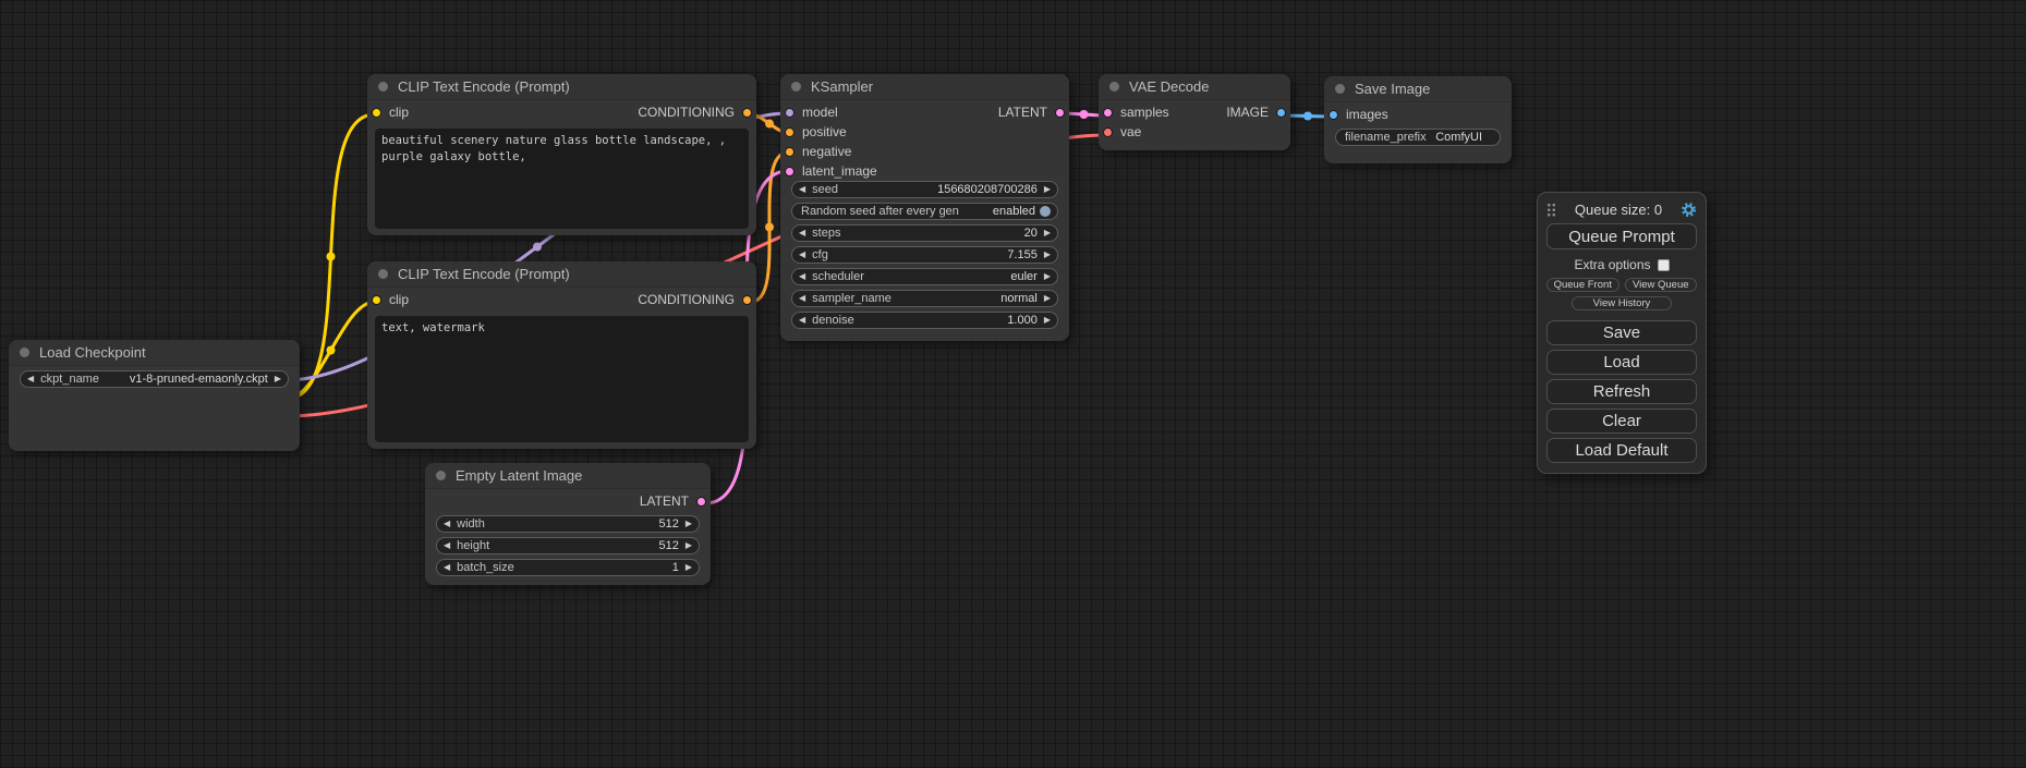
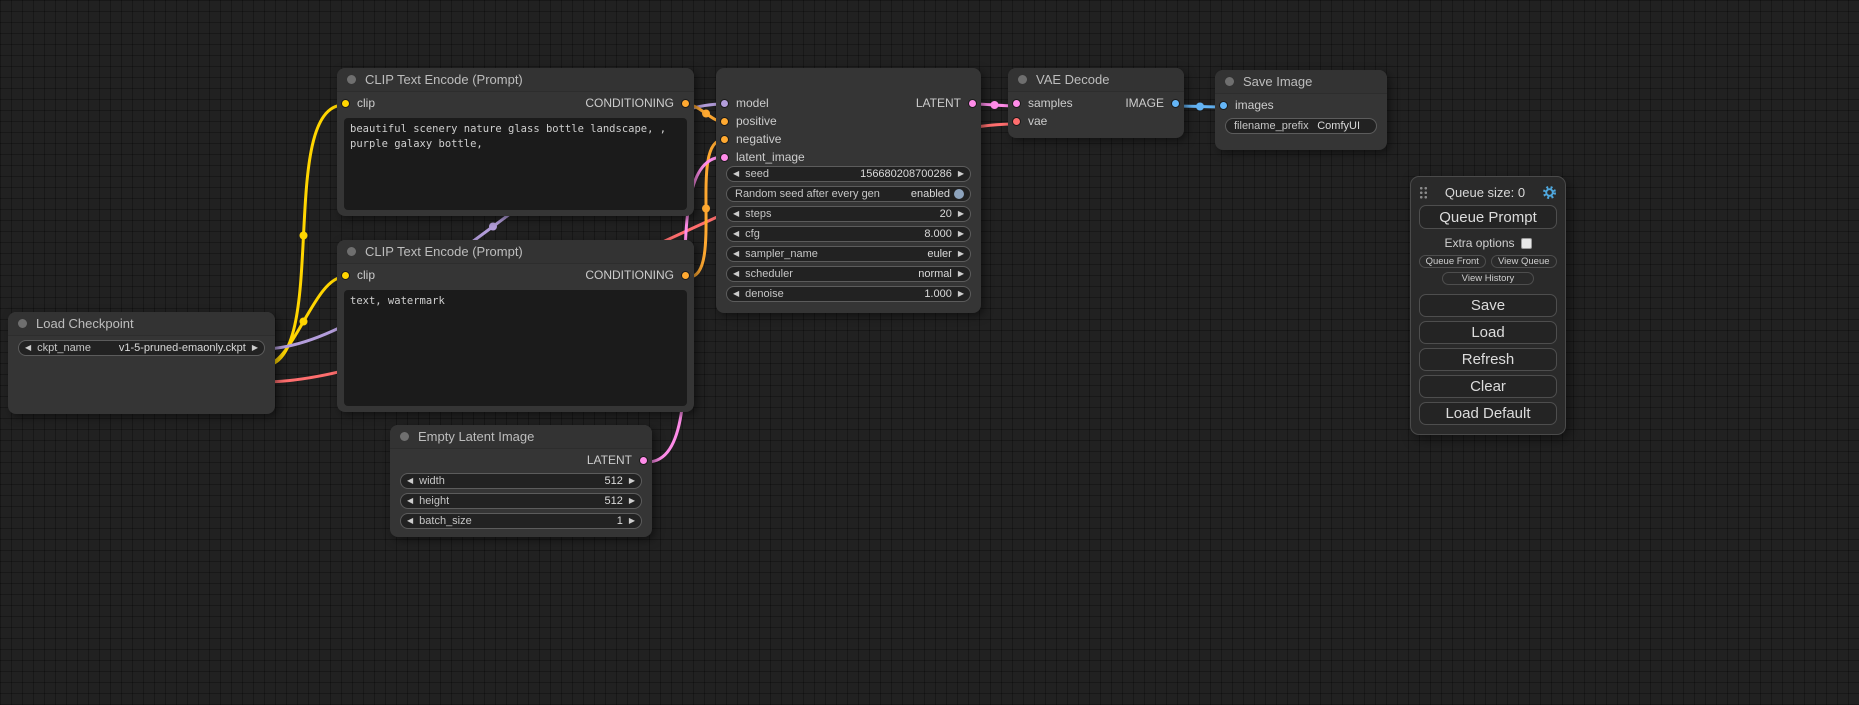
  Load Checkpoint
  ◀
  ckpt_name
- v1-8-pruned-emaonly.ckpt
+ v1-5-pruned-emaonly.ckpt
  ▶
  CLIP Text Encode (Prompt)
  clip
  CONDITIONING
  beautiful scenery nature glass bottle landscape, , purple galaxy bottle,
  CLIP Text Encode (Prompt)
  clip
  CONDITIONING
  text, watermark
  Empty Latent Image
  LATENT
  ◀
  width
  512
  ▶
  ◀
  height
  512
  ▶
  ◀
  batch_size
  1
  ▶
- KSampler
  model
  positive
  negative
  latent_image
  LATENT
  ◀
  seed
  156680208700286
  ▶
  Random seed after every gen
  enabled
  ◀
  steps
  20
  ▶
  ◀
  cfg
- 7.155
+ 8.000
  ▶
  ◀
- scheduler
+ sampler_name
  euler
  ▶
  ◀
- sampler_name
+ scheduler
  normal
  ▶
  ◀
  denoise
  1.000
  ▶
  VAE Decode
  samples
  vae
  IMAGE
  Save Image
  images
  filename_prefix
  ComfyUI
  Queue size: 0
  Queue Prompt
  Extra options
  Queue Front
  View Queue
  View History
  Save
  Load
  Refresh
  Clear
  Load Default
